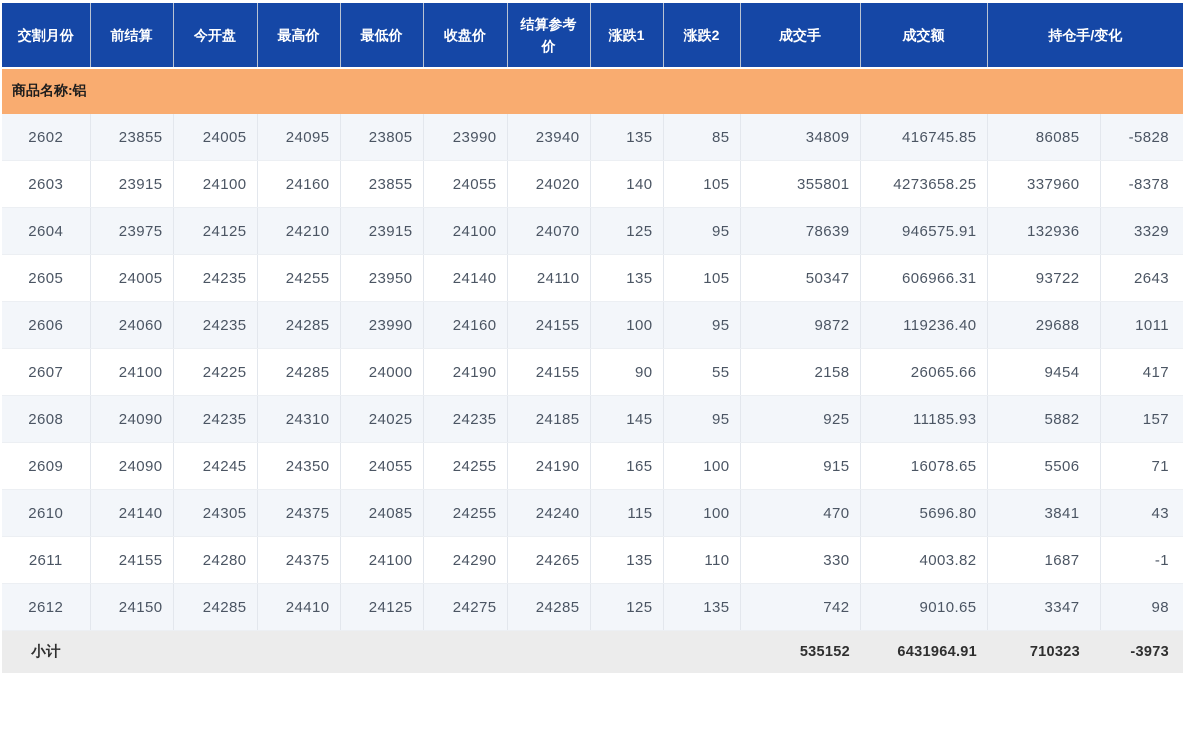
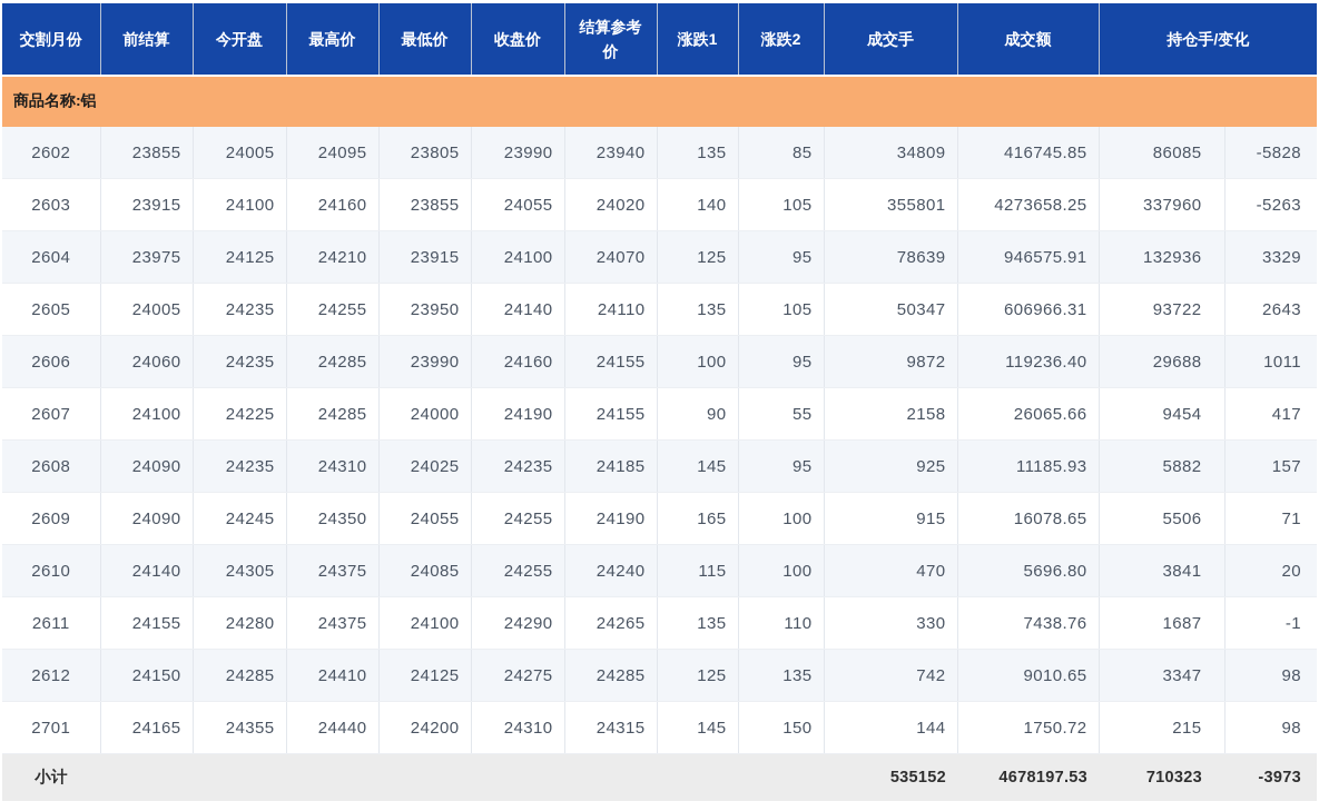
  交割月份	前结算	今开盘	最高价	最低价	收盘价	结算参考价	涨跌1	涨跌2	成交手	成交额	持仓手/变化
  商品名称:铝
  2602	23855	24005	24095	23805	23990	23940	135	85	34809	416745.85	86085	-5828
- 2603	23915	24100	24160	23855	24055	24020	140	105	355801	4273658.25	337960	-8378
+ 2603	23915	24100	24160	23855	24055	24020	140	105	355801	4273658.25	337960	-5263
  2604	23975	24125	24210	23915	24100	24070	125	95	78639	946575.91	132936	3329
  2605	24005	24235	24255	23950	24140	24110	135	105	50347	606966.31	93722	2643
  2606	24060	24235	24285	23990	24160	24155	100	95	9872	119236.40	29688	1011
  2607	24100	24225	24285	24000	24190	24155	90	55	2158	26065.66	9454	417
  2608	24090	24235	24310	24025	24235	24185	145	95	925	11185.93	5882	157
  2609	24090	24245	24350	24055	24255	24190	165	100	915	16078.65	5506	71
- 2610	24140	24305	24375	24085	24255	24240	115	100	470	5696.80	3841	43
+ 2610	24140	24305	24375	24085	24255	24240	115	100	470	5696.80	3841	20
- 2611	24155	24280	24375	24100	24290	24265	135	110	330	4003.82	1687	-1
+ 2611	24155	24280	24375	24100	24290	24265	135	110	330	7438.76	1687	-1
  2612	24150	24285	24410	24125	24275	24285	125	135	742	9010.65	3347	98
+ 2701	24165	24355	24440	24200	24310	24315	145	150	144	1750.72	215	98
- 小计									535152	6431964.91	710323	-3973
+ 小计									535152	4678197.53	710323	-3973
